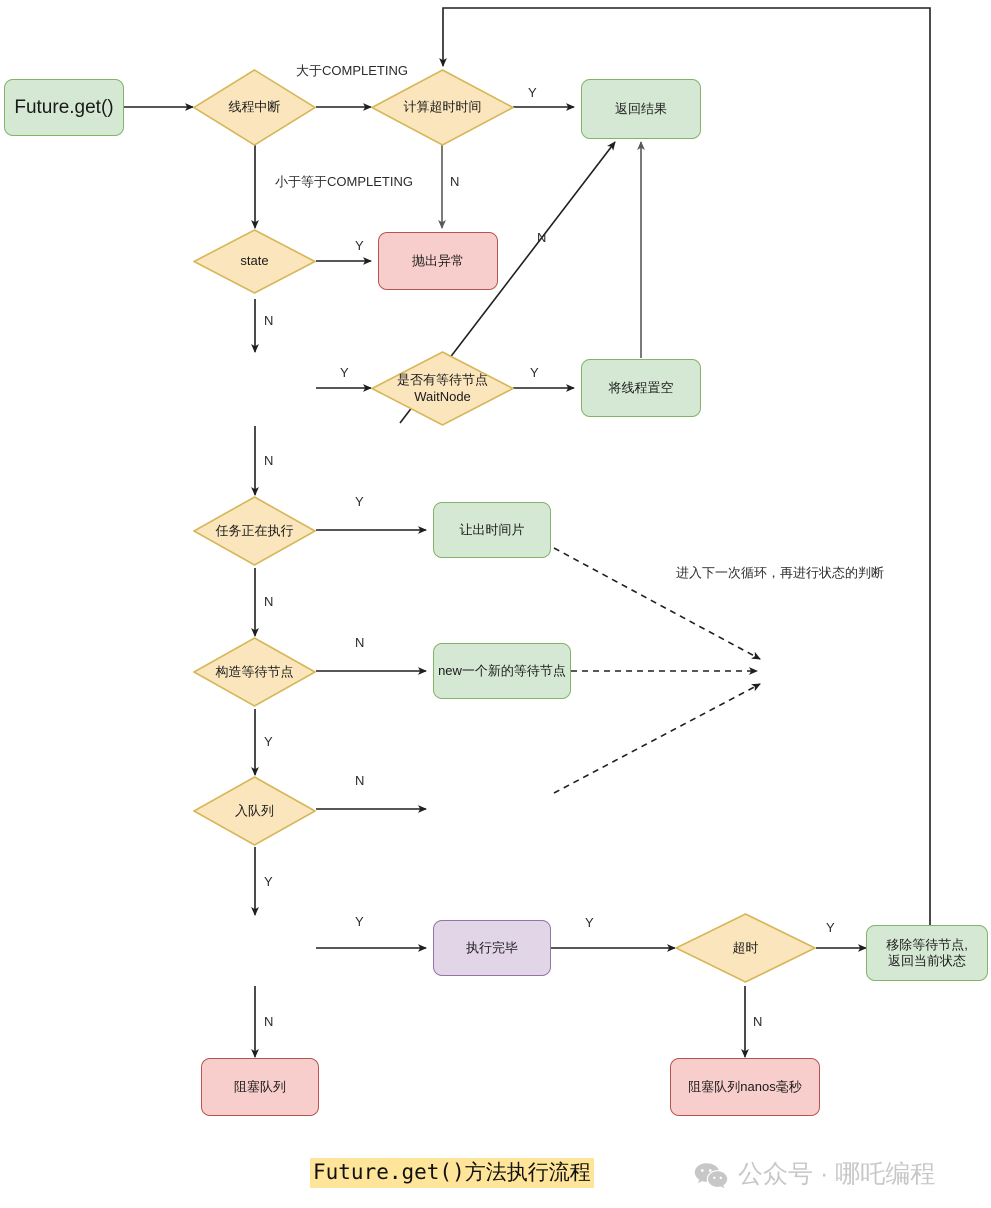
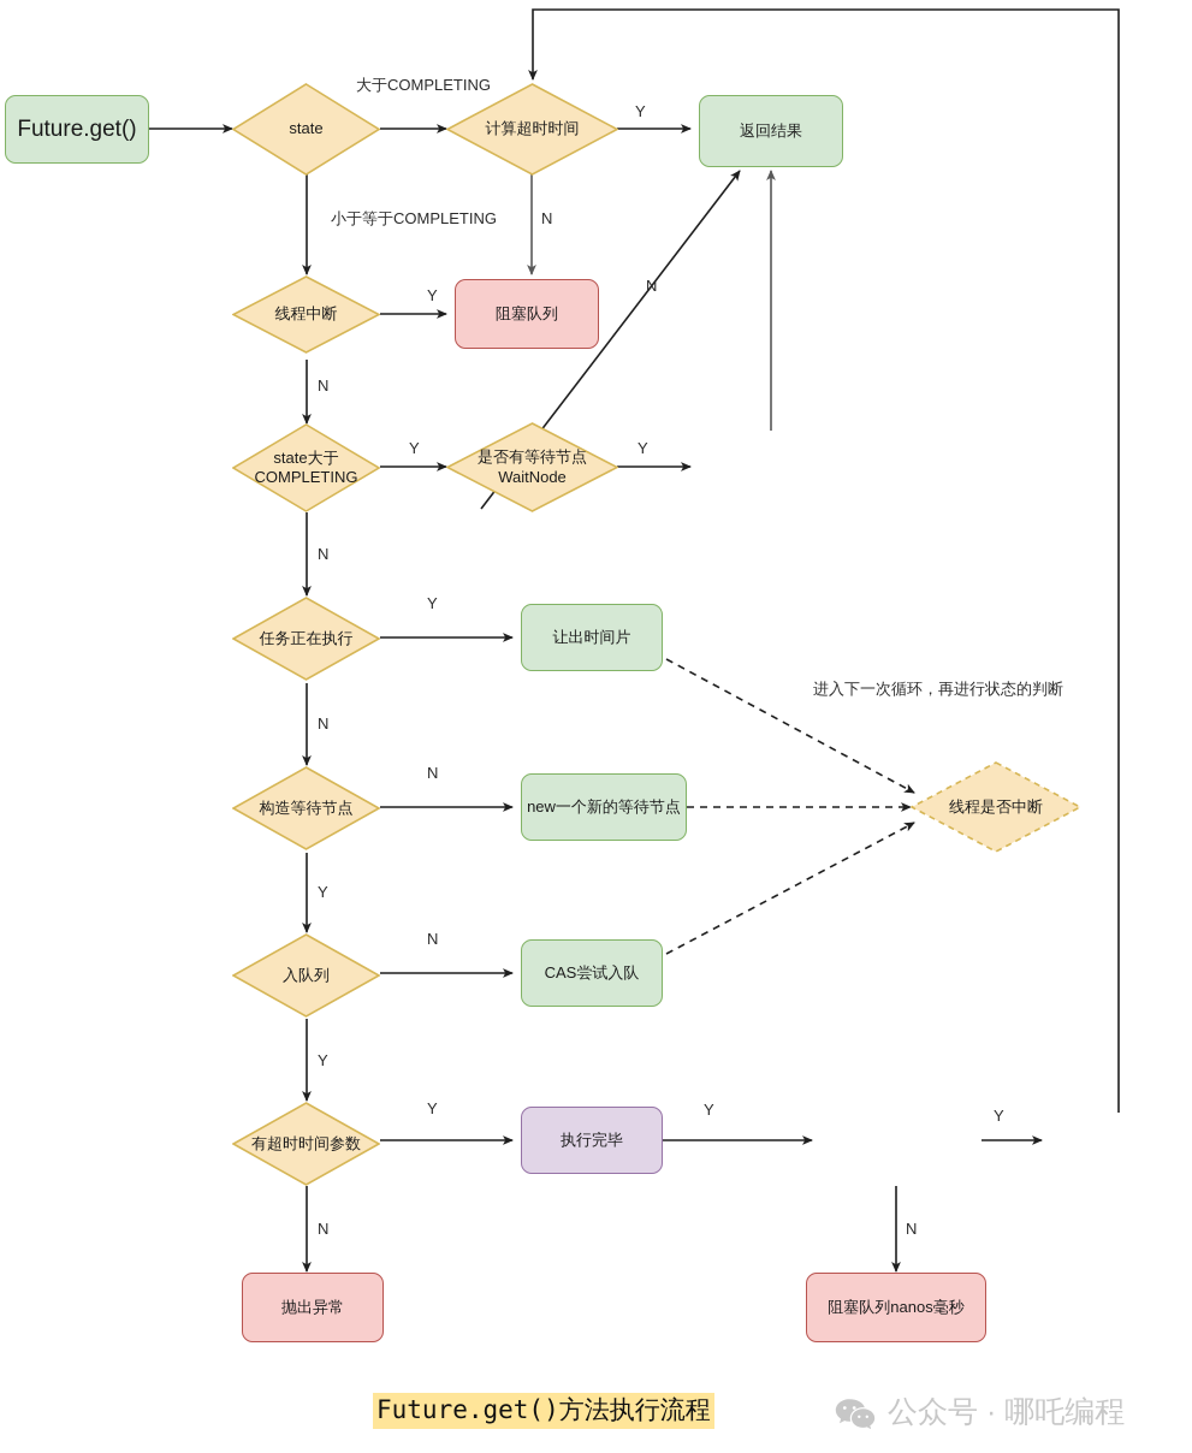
  Future.get()
- 线程中断
+ state
  计算超时时间
  返回结果
- state
+ 线程中断
- 抛出异常
+ 阻塞队列
+ state大于
+ COMPLETING
  是否有等待节点
  WaitNode
- 将线程置空
  任务正在执行
  让出时间片
  构造等待节点
  new一个新的等待节点
  入队列
+ CAS尝试入队
+ 线程是否中断
+ 有超时时间参数
  执行完毕
- 超时
- 移除等待节点,
- 返回当前状态
- 阻塞队列
+ 抛出异常
  阻塞队列nanos毫秒
  大于COMPLETING
  小于等于COMPLETING
  Y
  N
  Y
  N
  Y
  N
  Y
  N
  Y
  N
  N
  Y
  N
  Y
  Y
  N
  Y
  Y
  N
  进入下一次循环，再进行状态的判断
  Future.get()方法执行流程
  公众号 · 哪吒编程
